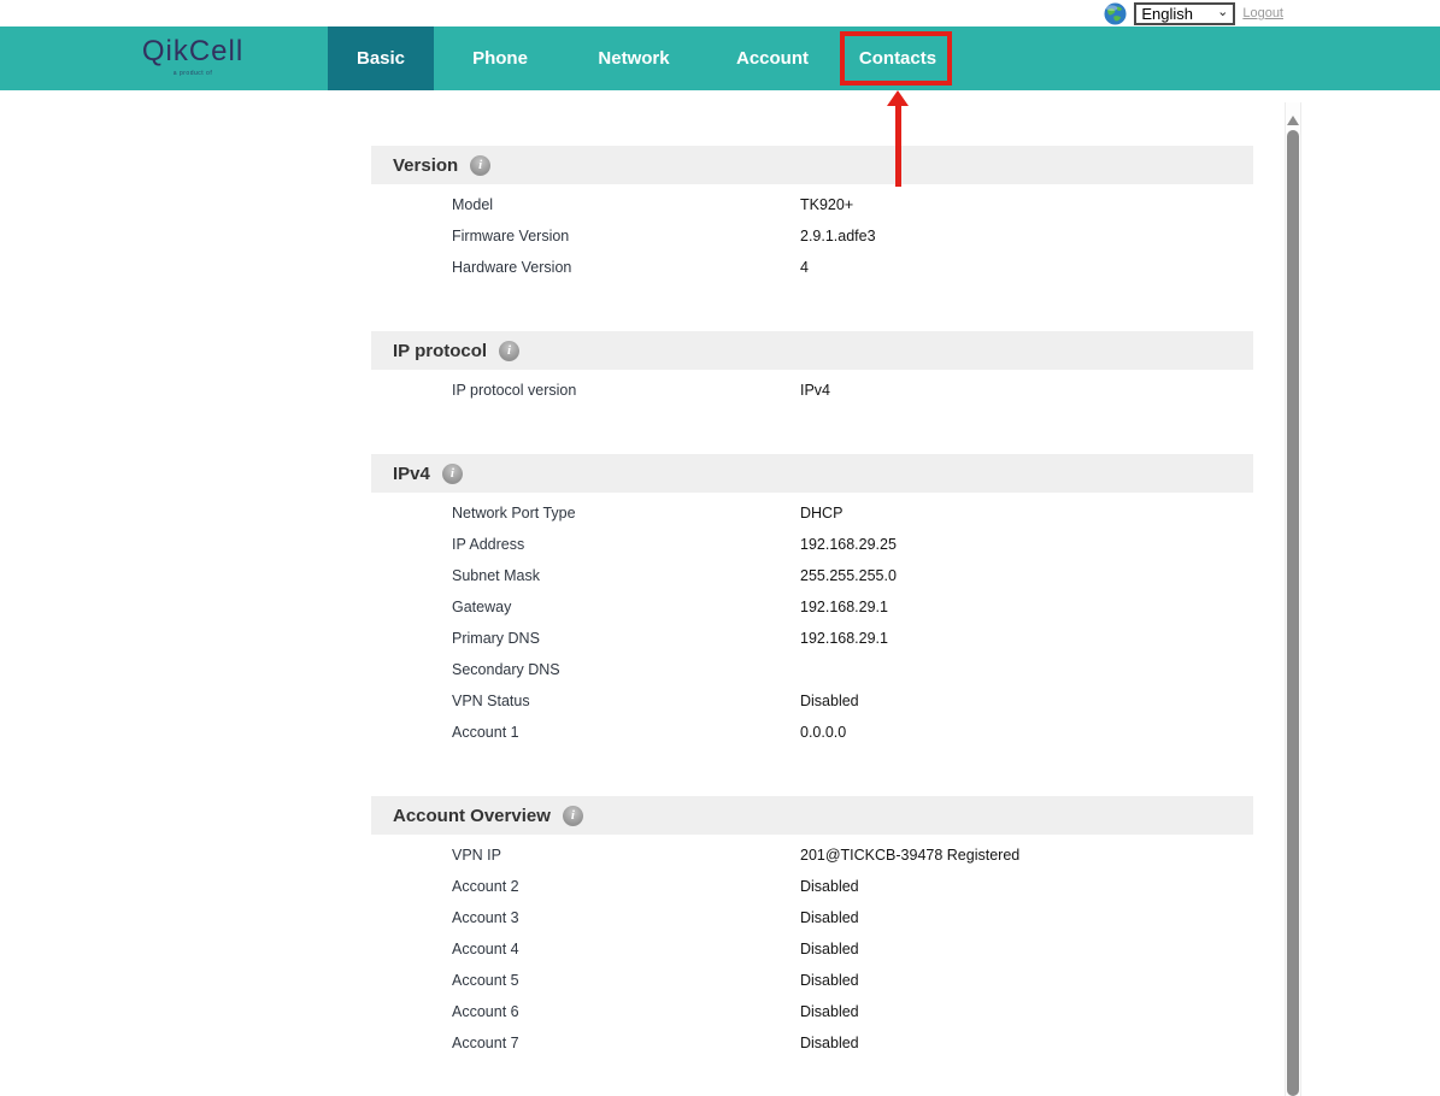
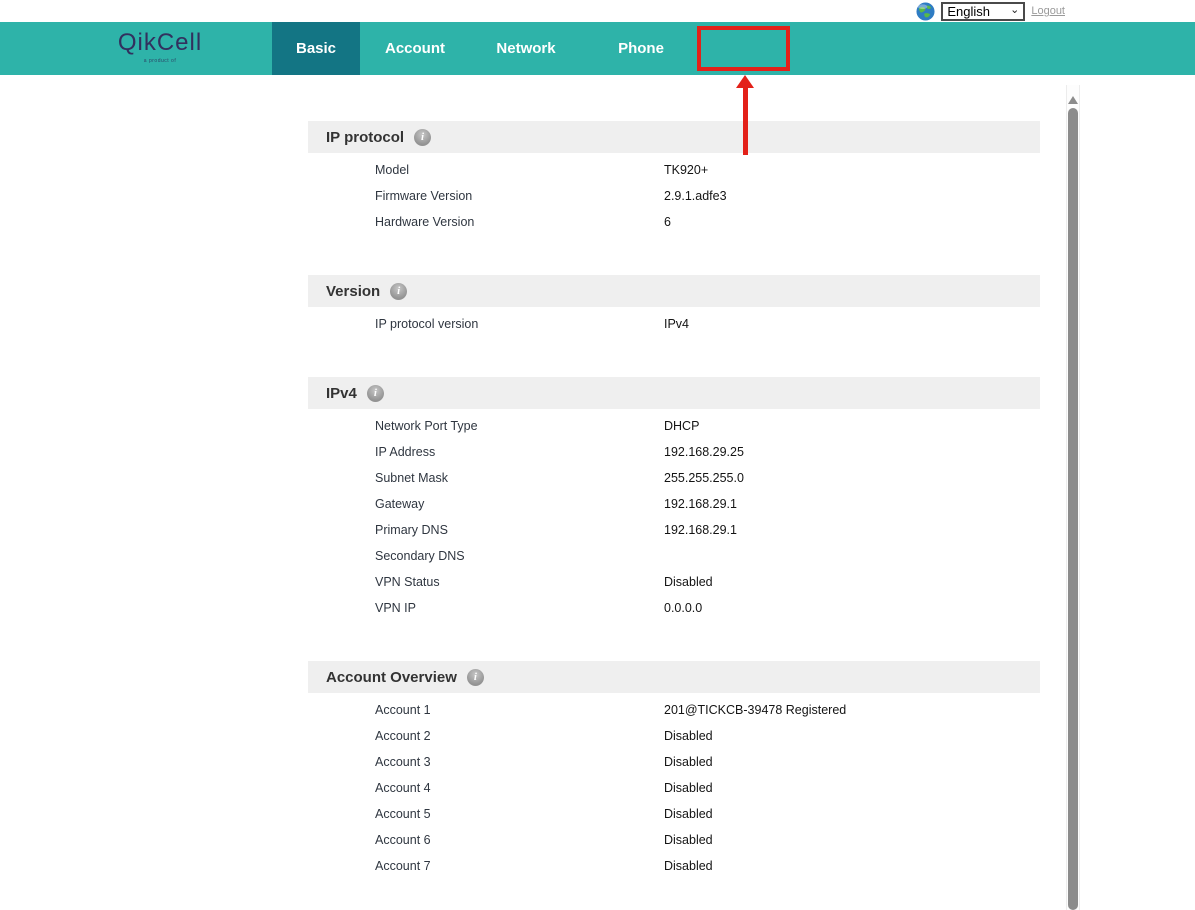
  English
  ⌄
  Logout
  QikCell
  Basic
- Phone
+ Account
  Network
- Account
+ Phone
- Contacts
- Version
+ IP protocol
  i
  Model
  TK920+
  Firmware Version
  2.9.1.adfe3
  Hardware Version
- 4
+ 6
- IP protocol
+ Version
  i
  IP protocol version
  IPv4
  IPv4
  i
  Network Port Type
  DHCP
  IP Address
  192.168.29.25
  Subnet Mask
  255.255.255.0
  Gateway
  192.168.29.1
  Primary DNS
  192.168.29.1
  Secondary DNS
  VPN Status
  Disabled
- Account 1
+ VPN IP
  0.0.0.0
  Account Overview
  i
- VPN IP
+ Account 1
  201@TICKCB-39478 Registered
  Account 2
  Disabled
  Account 3
  Disabled
  Account 4
  Disabled
  Account 5
  Disabled
  Account 6
  Disabled
  Account 7
  Disabled
